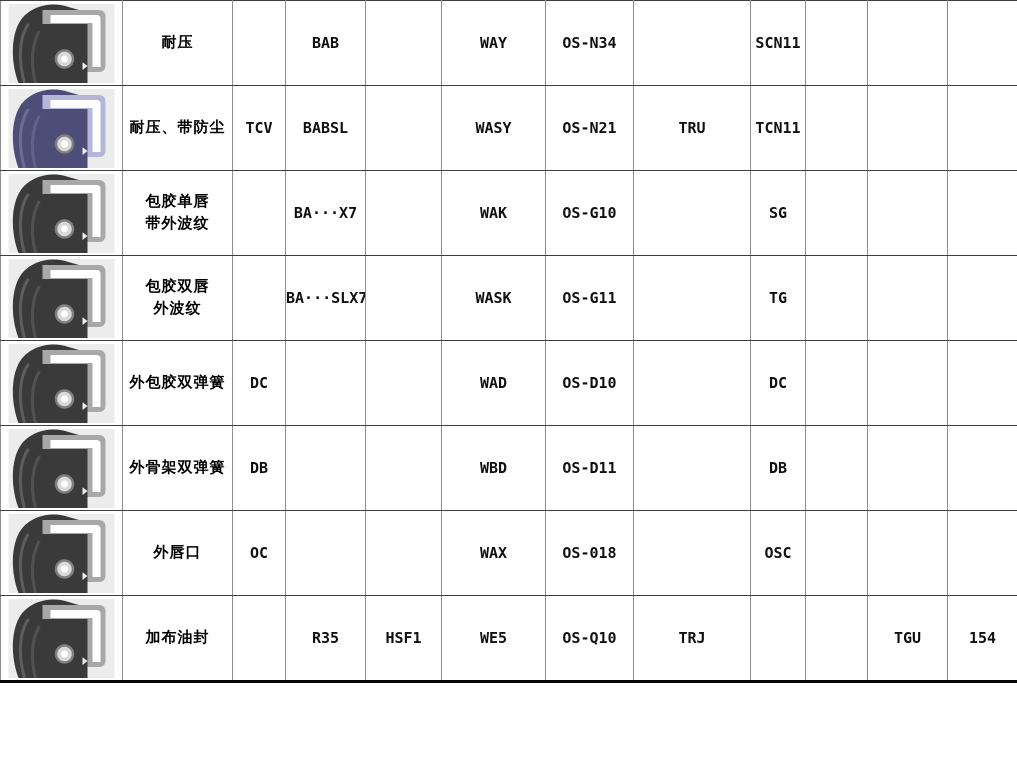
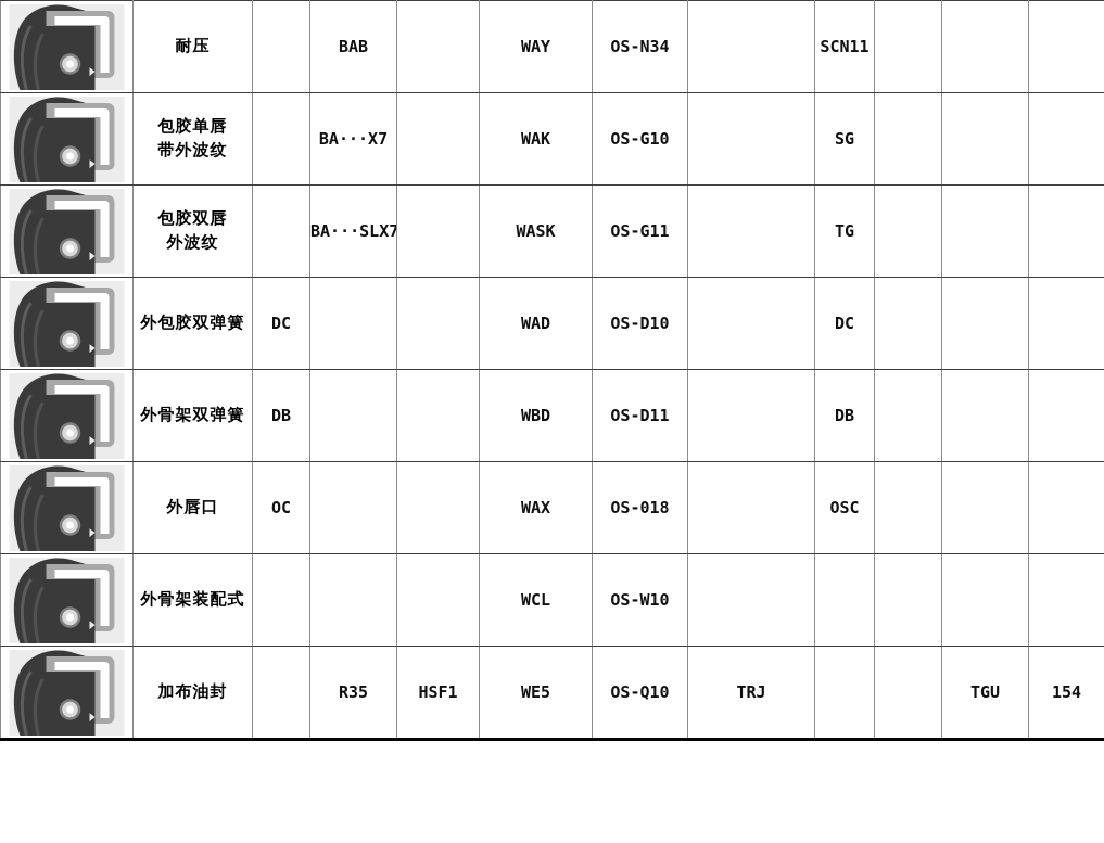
  	耐压		BAB		WAY	OS-N34		SCN11
- 	耐压、带防尘	TCV	BABSL		WASY	OS-N21	TRU	TCN11
  	包胶单唇 带外波纹		BA···X7		WAK	OS-G10		SG
  	包胶双唇 外波纹		BA···SLX7		WASK	OS-G11		TG
  	外包胶双弹簧	DC			WAD	OS-D10		DC
  	外骨架双弹簧	DB			WBD	OS-D11		DB
  	外唇口	OC			WAX	OS-018		OSC
+ 	外骨架装配式				WCL	OS-W10
  	加布油封		R35	HSF1	WE5	OS-Q10	TRJ			TGU	154
